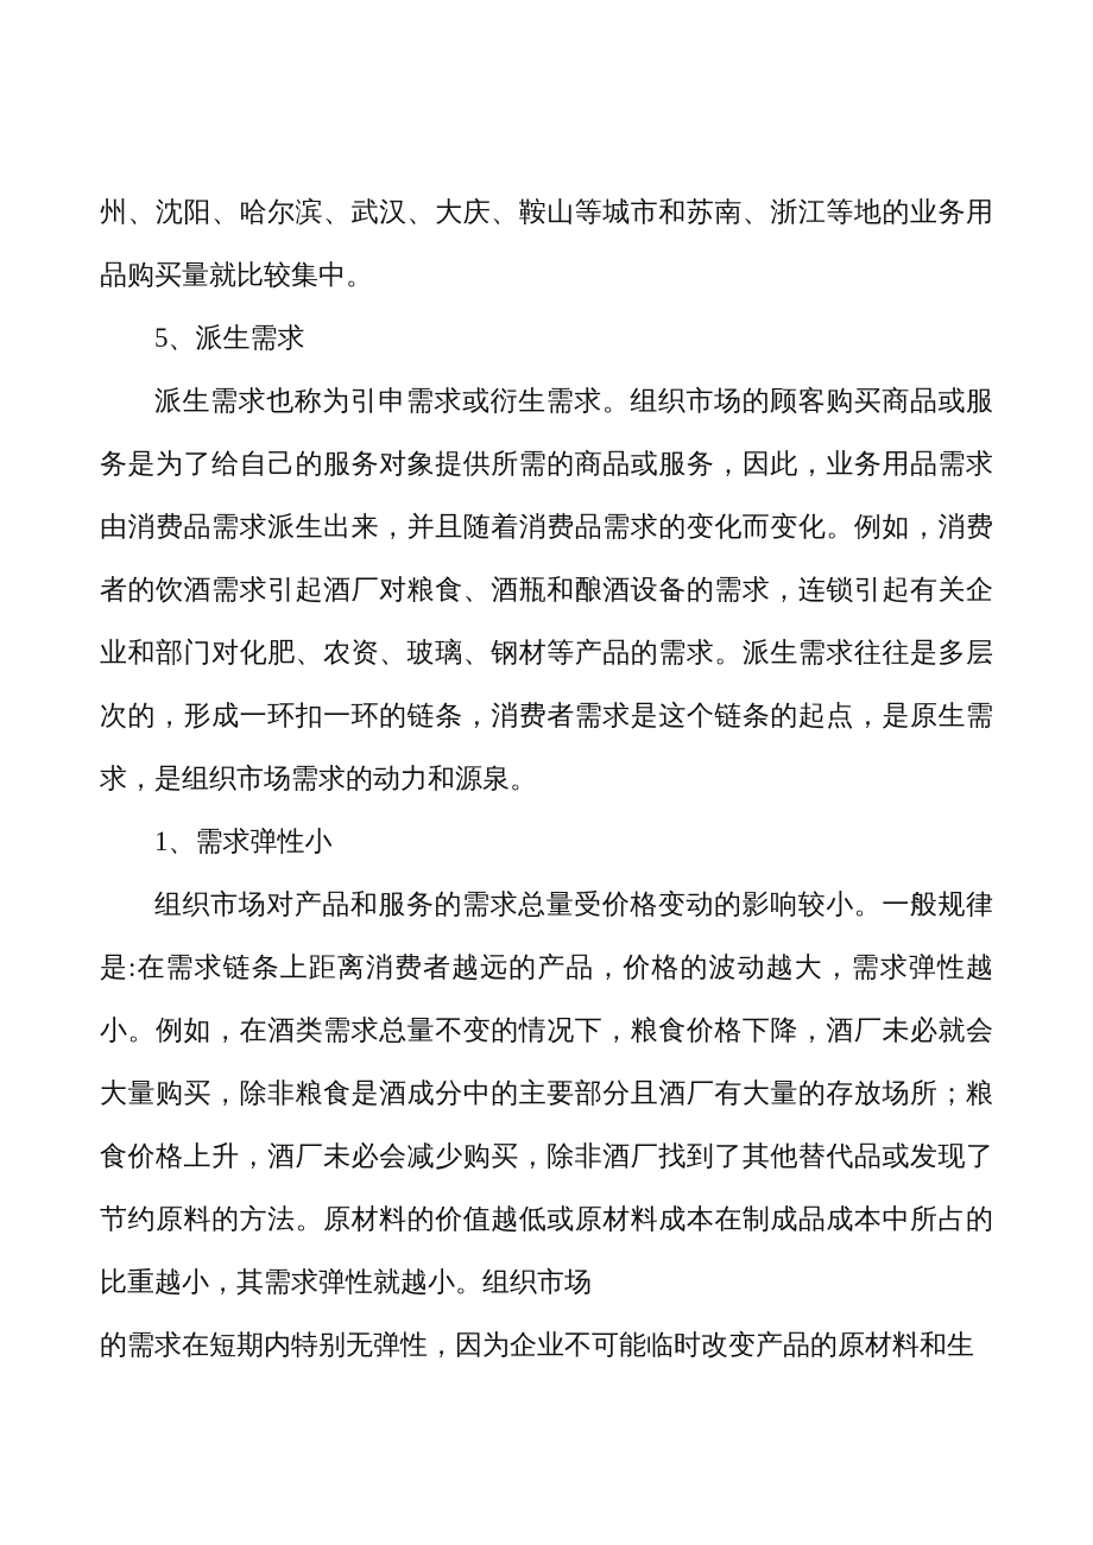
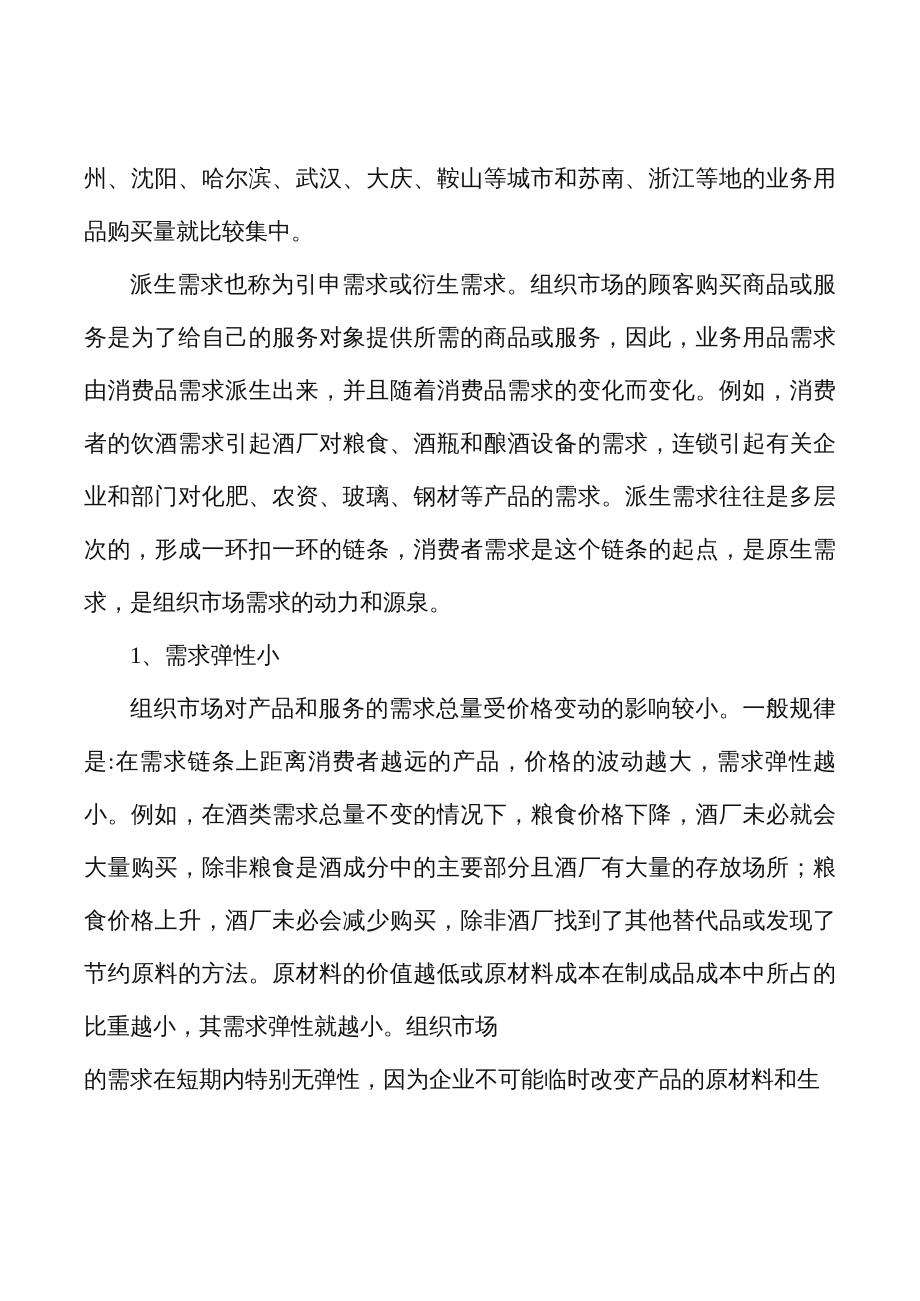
  州、沈阳、哈尔滨、武汉、大庆、鞍山等城市和苏南、浙江等地的业务用品购买量就比较集中。
- 5、派生需求
  派生需求也称为引申需求或衍生需求。组织市场的顾客购买商品或服务是为了给自己的服务对象提供所需的商品或服务，因此，业务用品需求由消费品需求派生出来，并且随着消费品需求的变化而变化。例如，消费者的饮酒需求引起酒厂对粮食、酒瓶和酿酒设备的需求，连锁引起有关企业和部门对化肥、农资、玻璃、钢材等产品的需求。派生需求往往是多层次的，形成一环扣一环的链条，消费者需求是这个链条的起点，是原生需求，是组织市场需求的动力和源泉。
  1、需求弹性小
  组织市场对产品和服务的需求总量受价格变动的影响较小。一般规律是:在需求链条上距离消费者越远的产品，价格的波动越大，需求弹性越小。例如，在酒类需求总量不变的情况下，粮食价格下降，酒厂未必就会大量购买，除非粮食是酒成分中的主要部分且酒厂有大量的存放场所；粮食价格上升，酒厂未必会减少购买，除非酒厂找到了其他替代品或发现了节约原料的方法。原材料的价值越低或原材料成本在制成品成本中所占的比重越小，其需求弹性就越小。组织市场
  的需求在短期内特别无弹性，因为企业不可能临时改变产品的原材料和生
